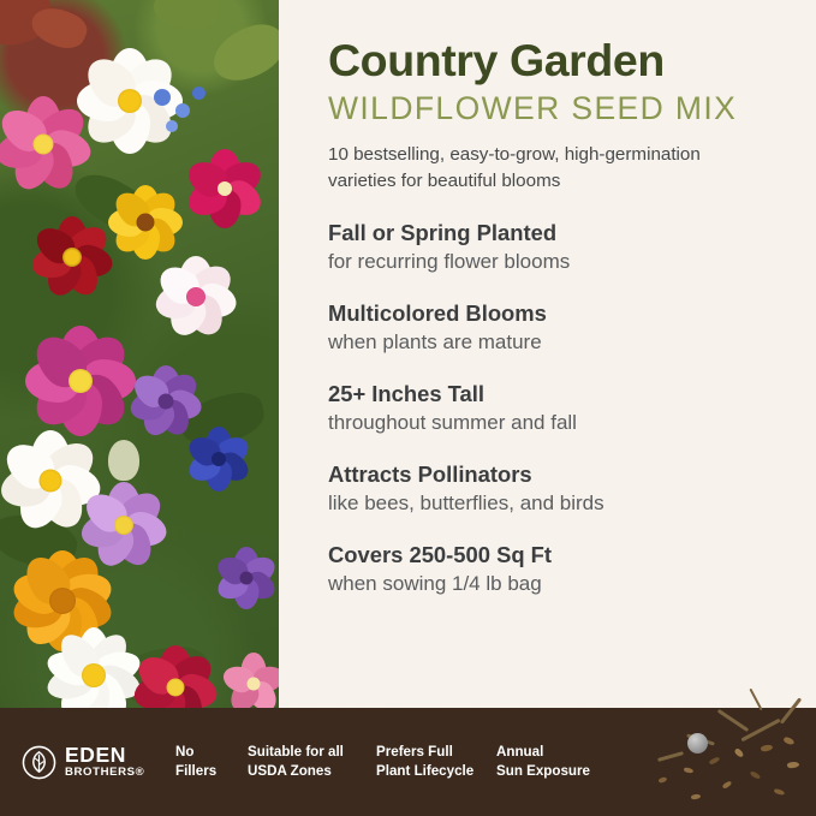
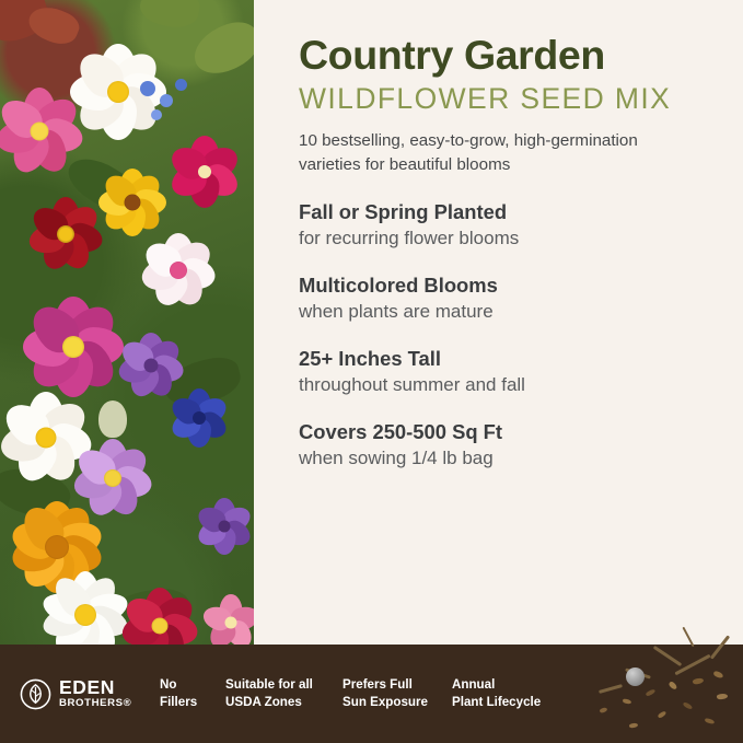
  Country Garden
  WILDFLOWER SEED MIX
  10 bestselling, easy-to-grow, high-germination varieties for beautiful blooms
  Fall or Spring Planted
  for recurring flower blooms
  Multicolored Blooms
  when plants are mature
  25+ Inches Tall
  throughout summer and fall
- Attracts Pollinators
- like bees, butterflies, and birds
  Covers 250-500 Sq Ft
  when sowing 1/4 lb bag
  EDEN
  BROTHERS®
  No
  Fillers
  Suitable for all
  USDA Zones
  Prefers Full
- Plant Lifecycle
+ Sun Exposure
  Annual
- Sun Exposure
+ Plant Lifecycle
